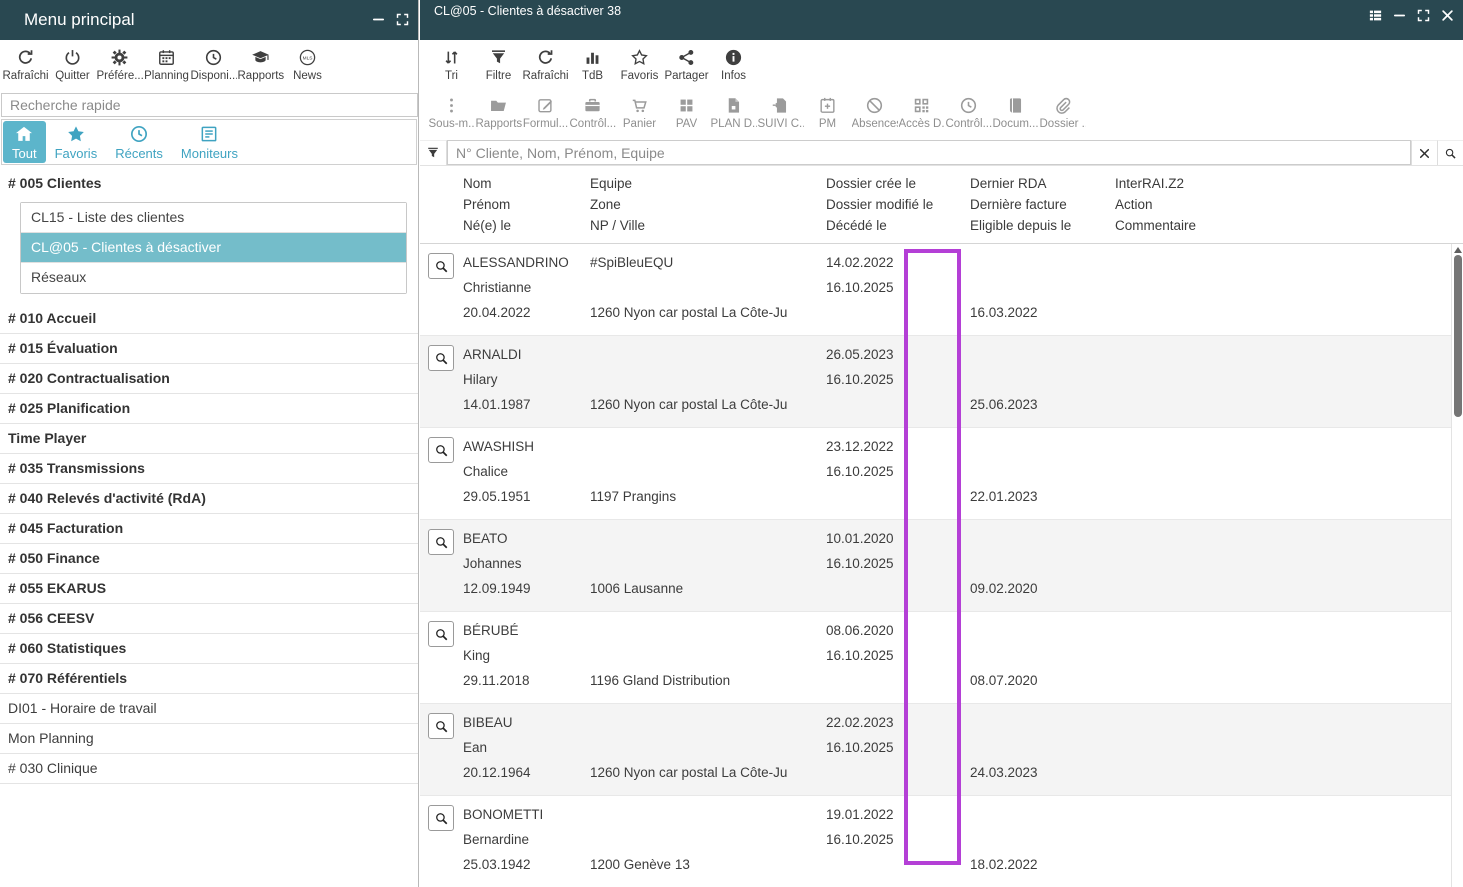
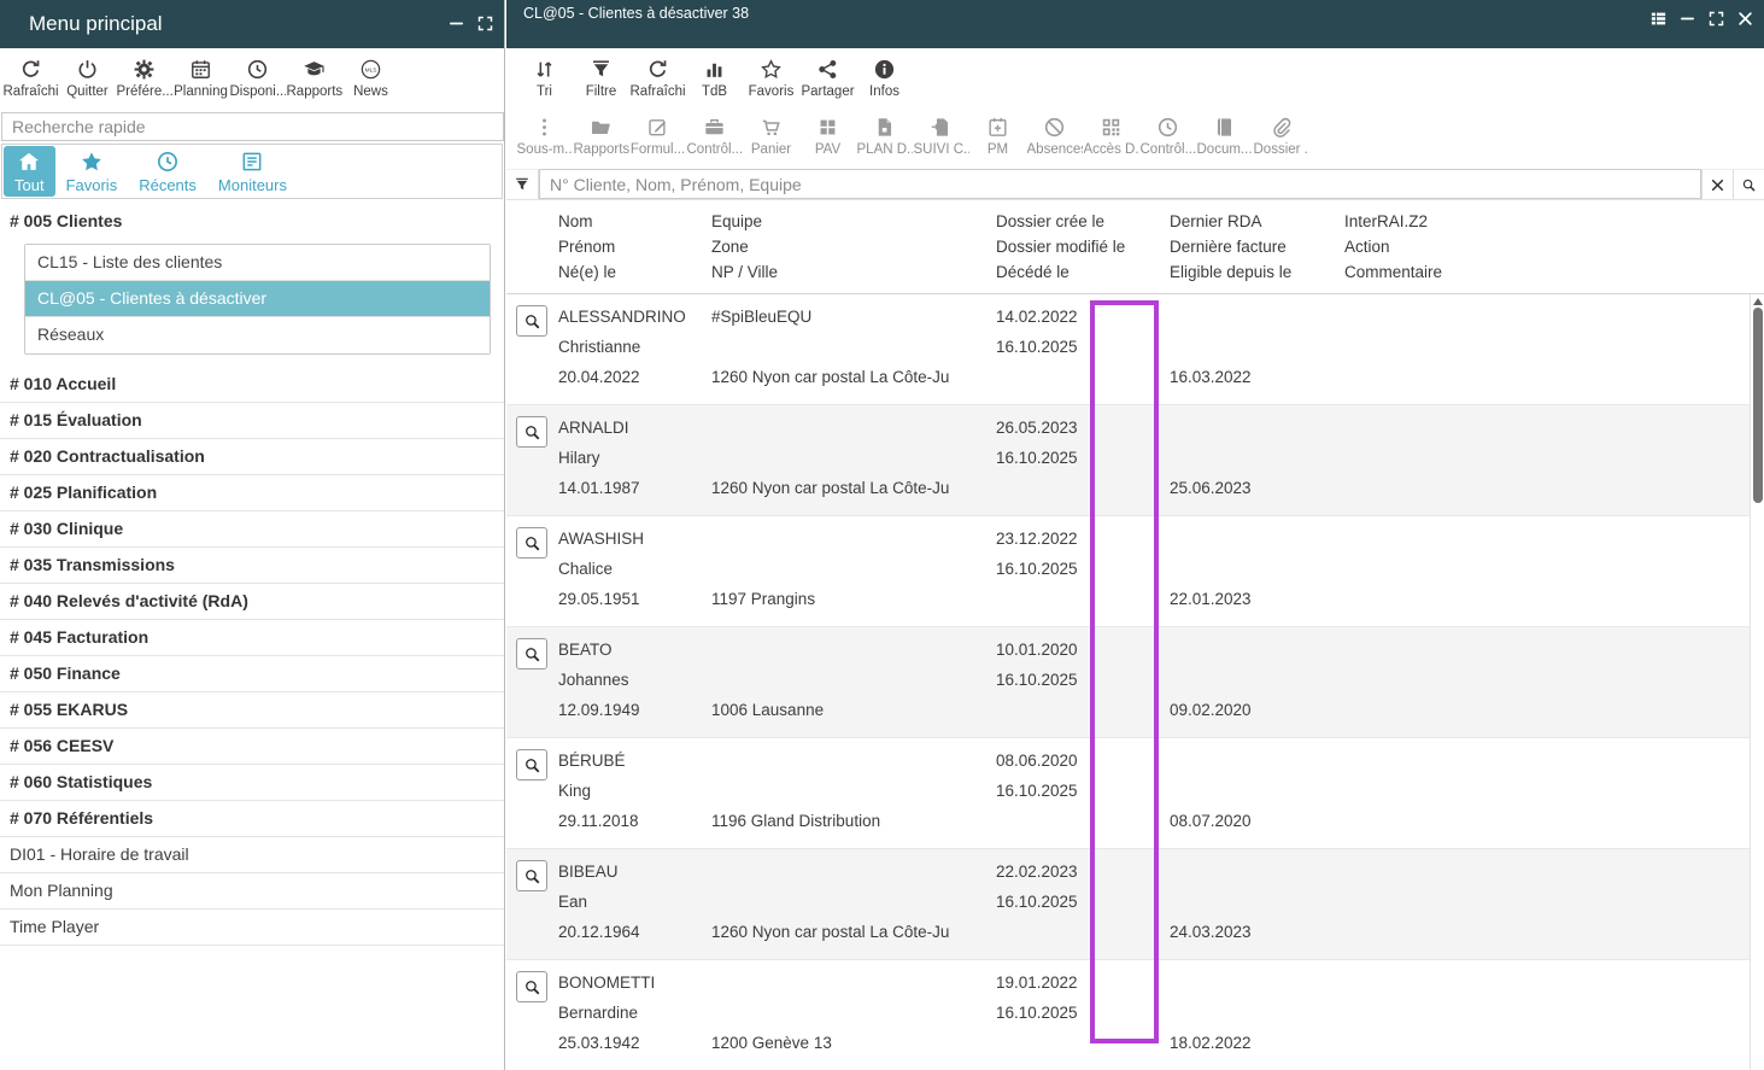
  Menu principal
  Rafraîchi
  Quitter
  Préfére...
  Planning
  Disponi..
  Rapports
  News
  Recherche rapide
  Tout
  Favoris
  Récents
  Moniteurs
  # 005 Clientes
  CL15 - Liste des clientes
  CL@05 - Clientes à désactiver
  Réseaux
  # 010 Accueil
  # 015 Évaluation
  # 020 Contractualisation
  # 025 Planification
- Time Player
+ # 030 Clinique
  # 035 Transmissions
  # 040 Relevés d'activité (RdA)
  # 045 Facturation
  # 050 Finance
  # 055 EKARUS
  # 056 CEESV
  # 060 Statistiques
  # 070 Référentiels
  DI01 - Horaire de travail
  Mon Planning
- # 030 Clinique
+ Time Player
  CL@05 - Clientes à désactiver 38
  Tri
  Filtre
  Rafraîchi
  TdB
  Favoris
  Partager
  Infos
  Sous-m..
  Rapports
  Formul...
  Contrôl...
  Panier
  PAV
  PLAN D.
  SUIVI C.
  PM
  Absence
  Accès D.
  Contrôl...
  Docum...
  Dossier .
  N° Cliente, Nom, Prénom, Equipe
  Nom
  Prénom
  Né(e) le
  Equipe
  Zone
  NP / Ville
  Dossier crée le
  Dossier modifié le
  Décédé le
  Dernier RDA
  Dernière facture
  Eligible depuis le
  InterRAI.Z2
  Action
  Commentaire
  ALESSANDRINO
  Christianne
  20.04.2022
  #SpiBleuEQU
  1260 Nyon car postal La Côte-Ju
  14.02.2022
  16.10.2025
  16.03.2022
  ARNALDI
  Hilary
  14.01.1987
  1260 Nyon car postal La Côte-Ju
  26.05.2023
  16.10.2025
  25.06.2023
  AWASHISH
  Chalice
  29.05.1951
  1197 Prangins
  23.12.2022
  16.10.2025
  22.01.2023
  BEATO
  Johannes
  12.09.1949
  1006 Lausanne
  10.01.2020
  16.10.2025
  09.02.2020
  BÉRUBÉ
  King
  29.11.2018
  1196 Gland Distribution
  08.06.2020
  16.10.2025
  08.07.2020
  BIBEAU
  Ean
  20.12.1964
  1260 Nyon car postal La Côte-Ju
  22.02.2023
  16.10.2025
  24.03.2023
  BONOMETTI
  Bernardine
  25.03.1942
  1200 Genève 13
  19.01.2022
  16.10.2025
  18.02.2022
